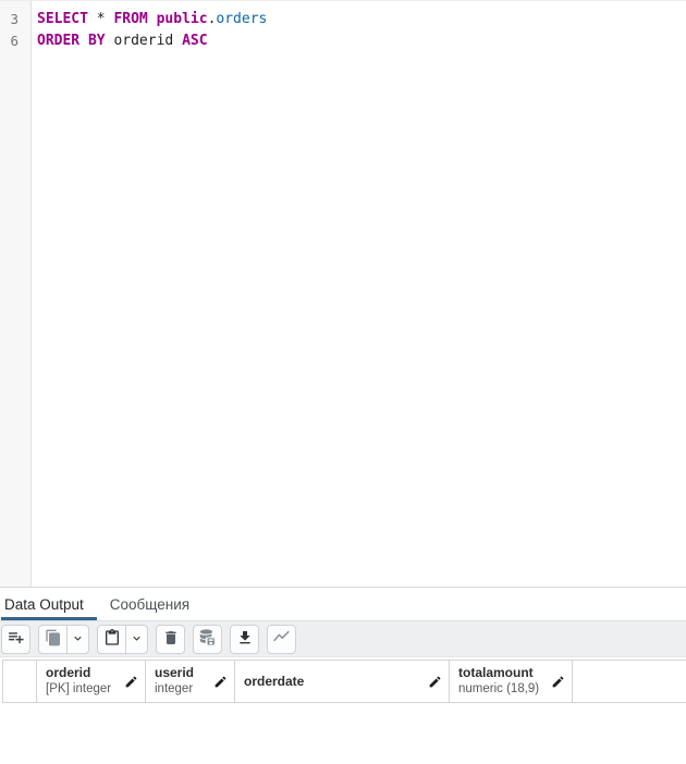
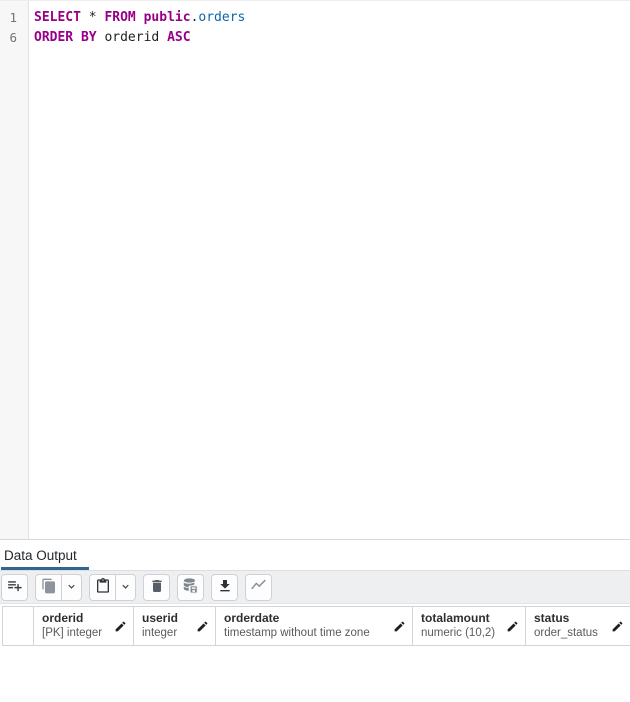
- 3
+ 1
  6
  SELECT * FROM public.orders
  ORDER BY orderid ASC
  Data Output
- Сообщения
  orderid
  [PK] integer
  userid
  integer
  orderdate
+ timestamp without time zone
  totalamount
- numeric (18,9)
+ numeric (10,2)
+ status
+ order_status
